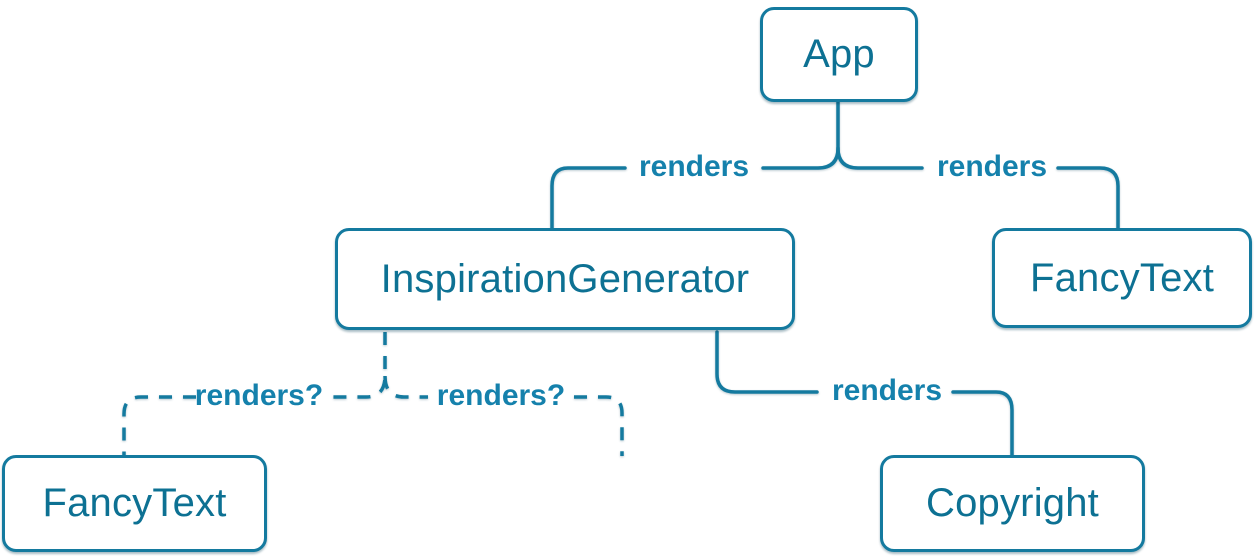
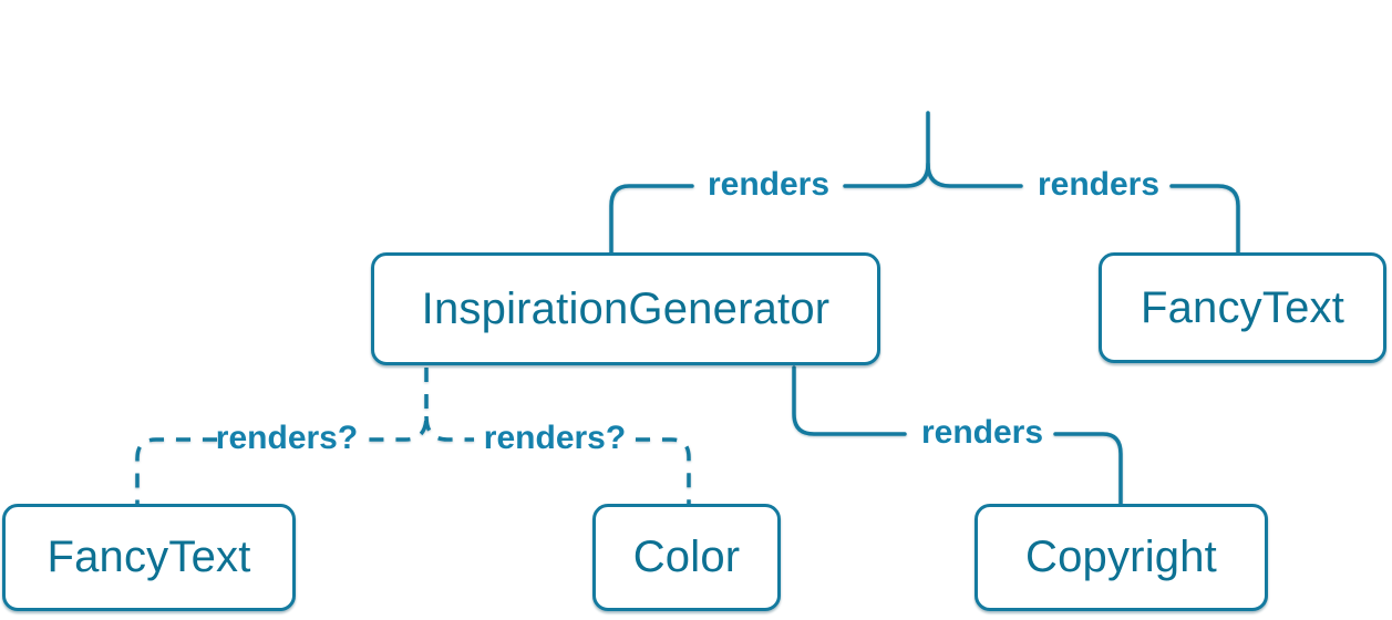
- App
  InspirationGenerator
  FancyText
  FancyText
+ Color
  Copyright
  renders
  renders
  renders?
  renders?
  renders
